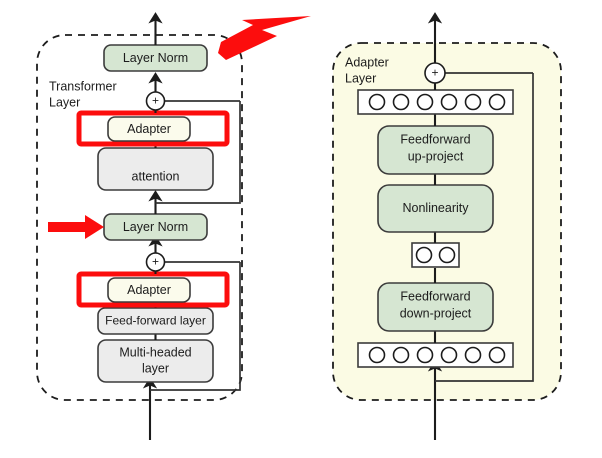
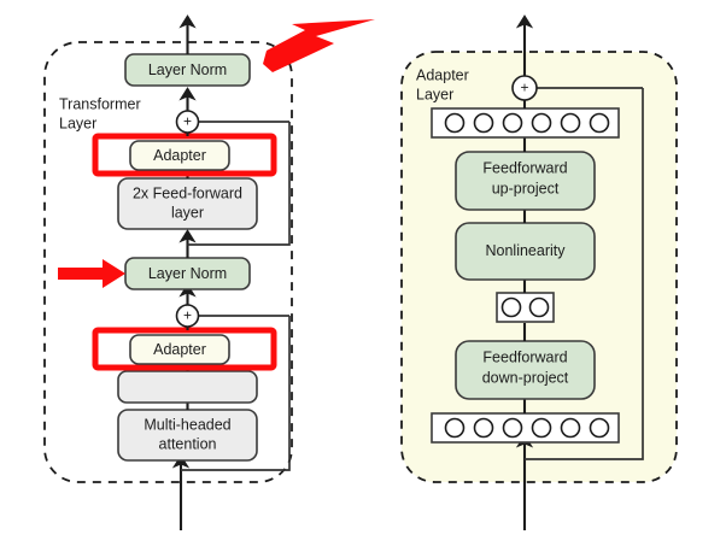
  Multi-headed
- layer
+ attention
- Feed-forward layer
  Adapter
  +
  Layer Norm
+ 2x Feed-forward
- attention
+ layer
  Adapter
  +
  Layer Norm
  Transformer
  Layer
  Feedforward
  down-project
  Nonlinearity
  Feedforward
  up-project
  +
  Adapter
  Layer
